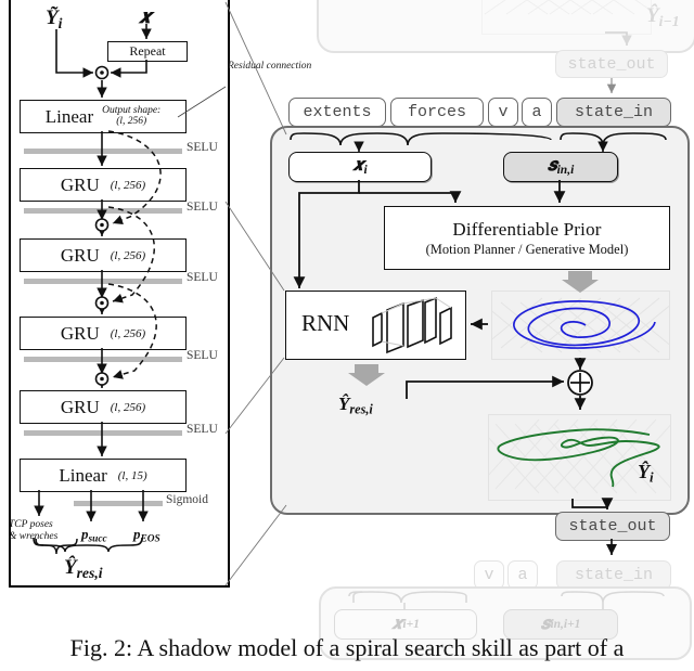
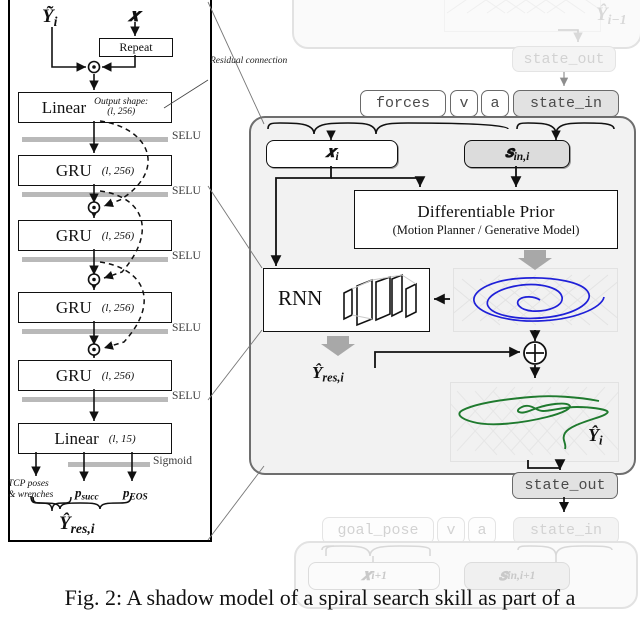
  Ŷi−1
  state_out
- extents
  forces
  v
  a
  state_in
  𝒙i
  𝒔in,i
  Differentiable Prior
  (Motion Planner / Generative Model)
  RNN
  Ŷres,i
  Ŷi
  state_out
+ goal_pose
  v
  a
  state_in
  𝒙
  i+1
  𝒔
  in,i+1
  Ỹi
  𝒙
  Repeat
  Linear
  Output shape:
  (l, 256)
  SELU
  GRU
  (l, 256)
  SELU
  GRU
  (l, 256)
  SELU
  GRU
  (l, 256)
  SELU
  GRU
  (l, 256)
  SELU
  Linear
  (l, 15)
  Sigmoid
  TCP poses
  & wrenches
  psucc
  pEOS
  Ŷres,i
  Residual connection
  Fig. 2: A shadow model of a spiral search skill as part of a
